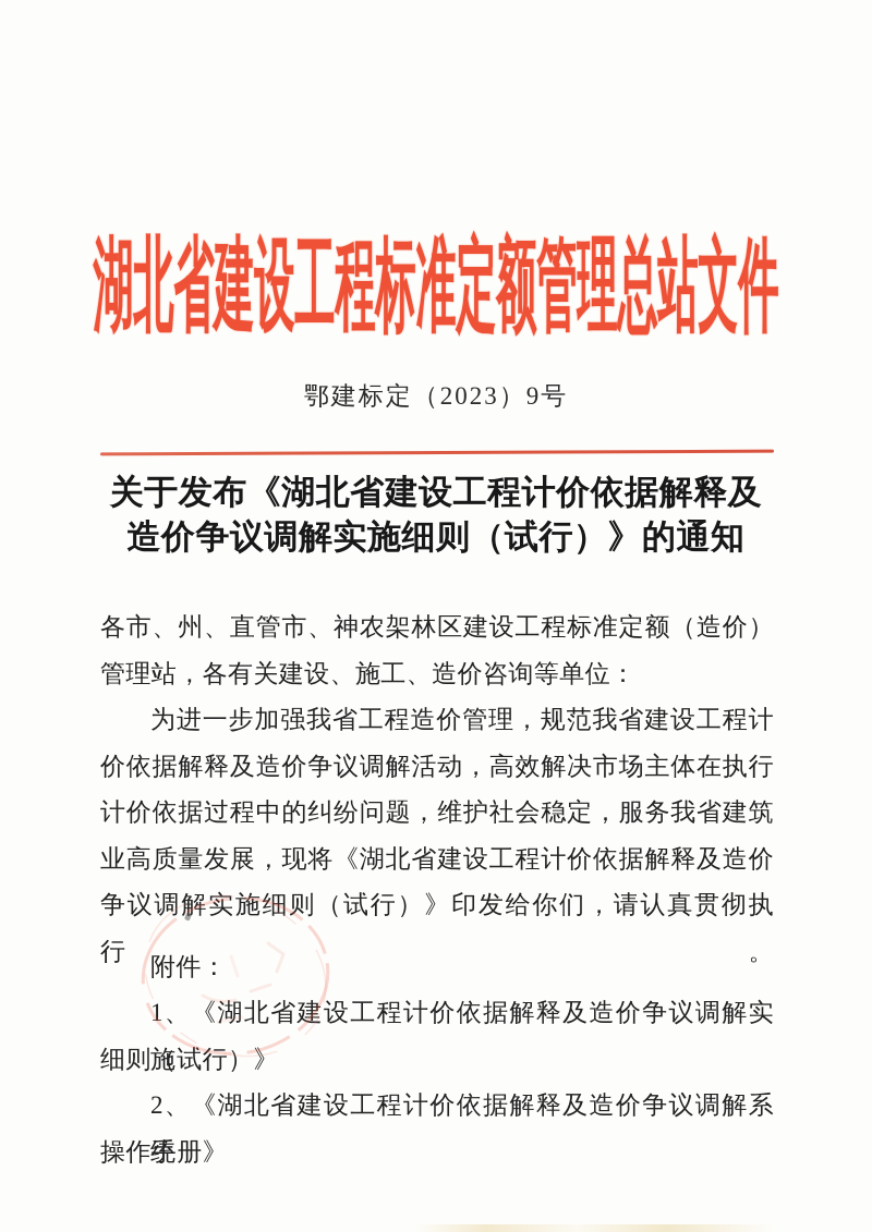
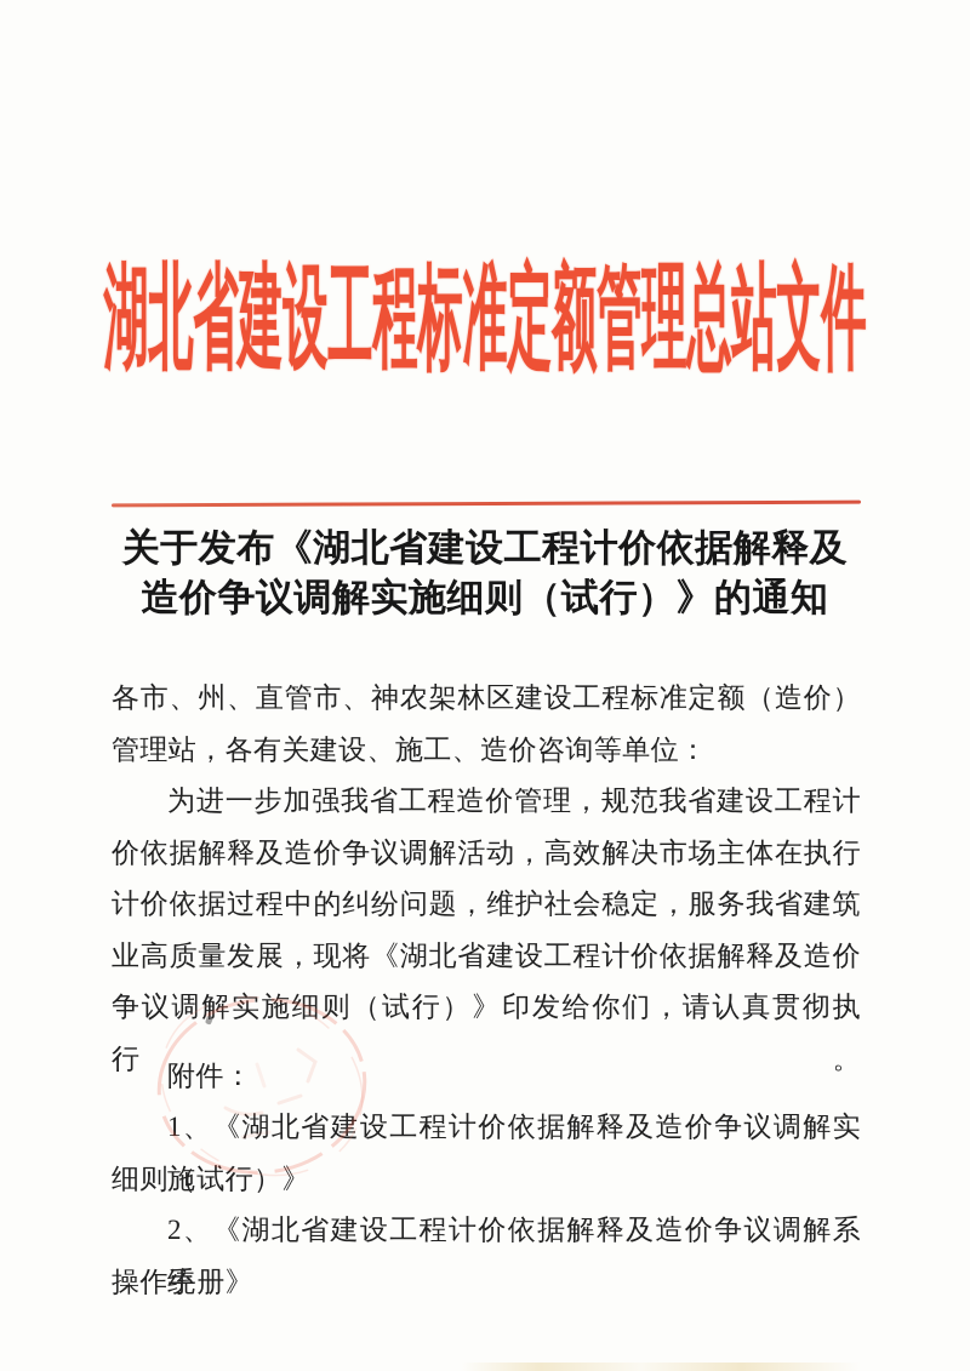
  湖北省建设工程标准定额管理总站文件
- 鄂建标定（2023）9号
  关于发布《湖北省建设工程计价依据解释及
  造价争议调解实施细则（试行）》的通知
  各市、州、直管市、神农架林区建设工程标准定额（造价）
  管理站，各有关建设、施工、造价咨询等单位：
  为进一步加强我省工程造价管理，规范我省建设工程计
  价依据解释及造价争议调解活动，高效解决市场主体在执行
  计价依据过程中的纠纷问题，维护社会稳定，服务我省建筑
  业高质量发展，现将《湖北省建设工程计价依据解释及造价
  争议调解实施细则（试行）》印发给你们，请认真贯彻执行。
  附件：
  1、《湖北省建设工程计价依据解释及造价争议调解实施
  细则（试行）》
  2、《湖北省建设工程计价依据解释及造价争议调解系统
  操作手册》
